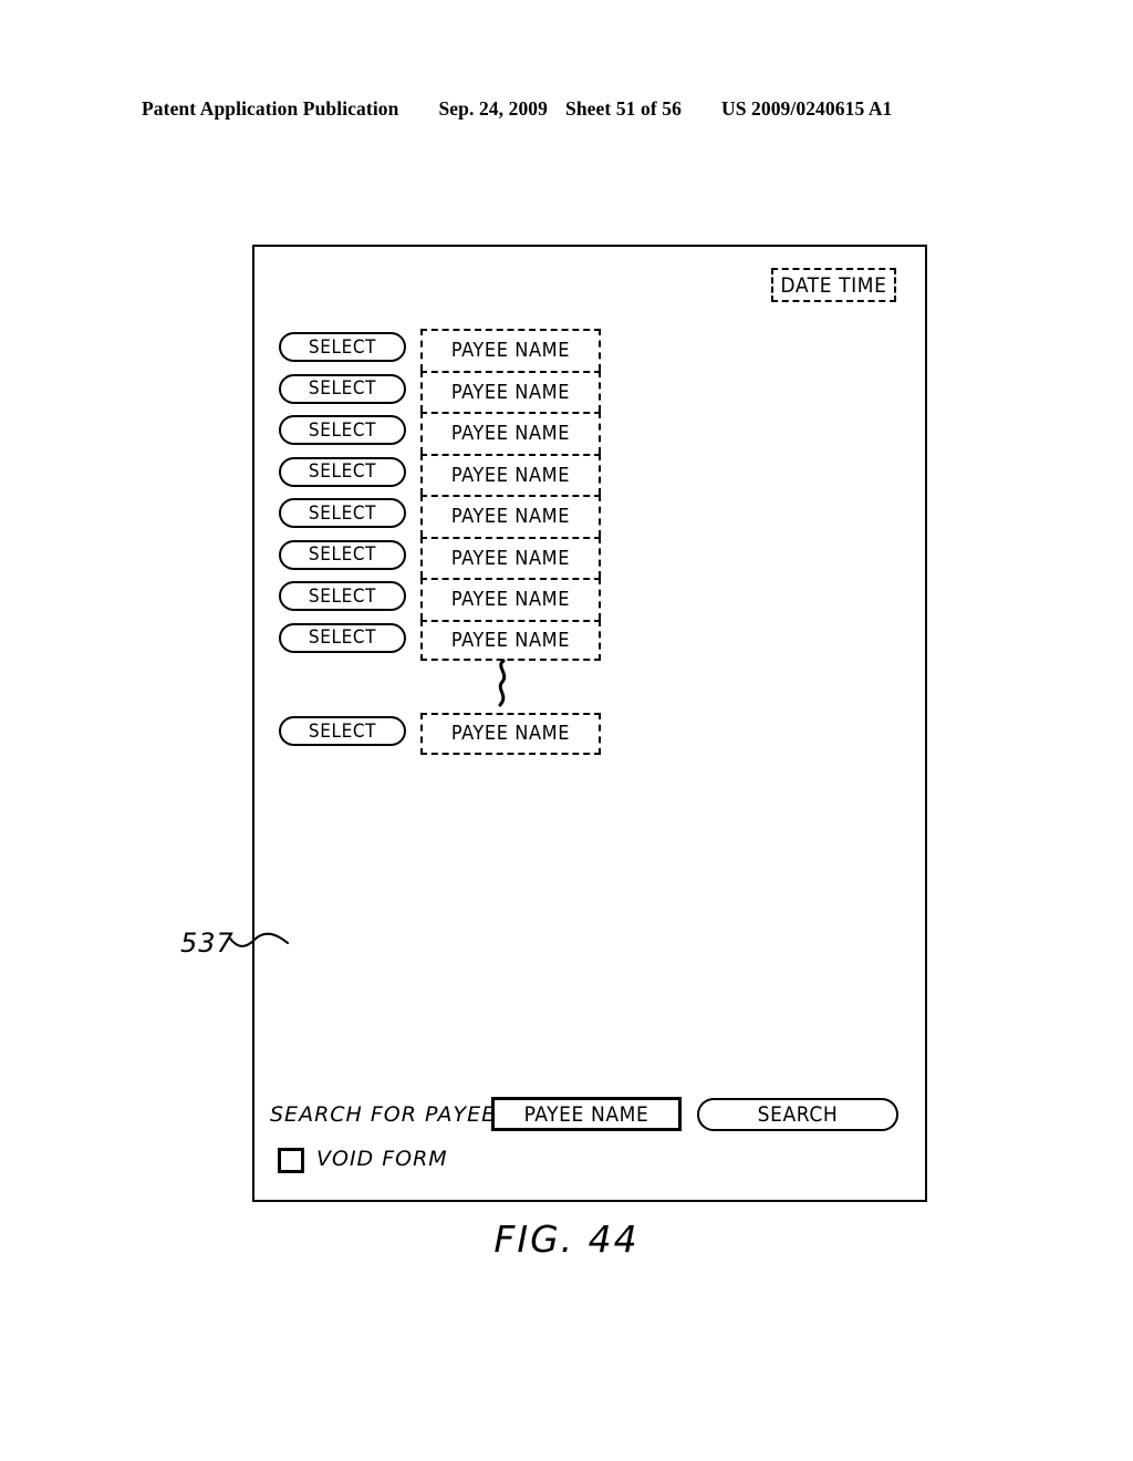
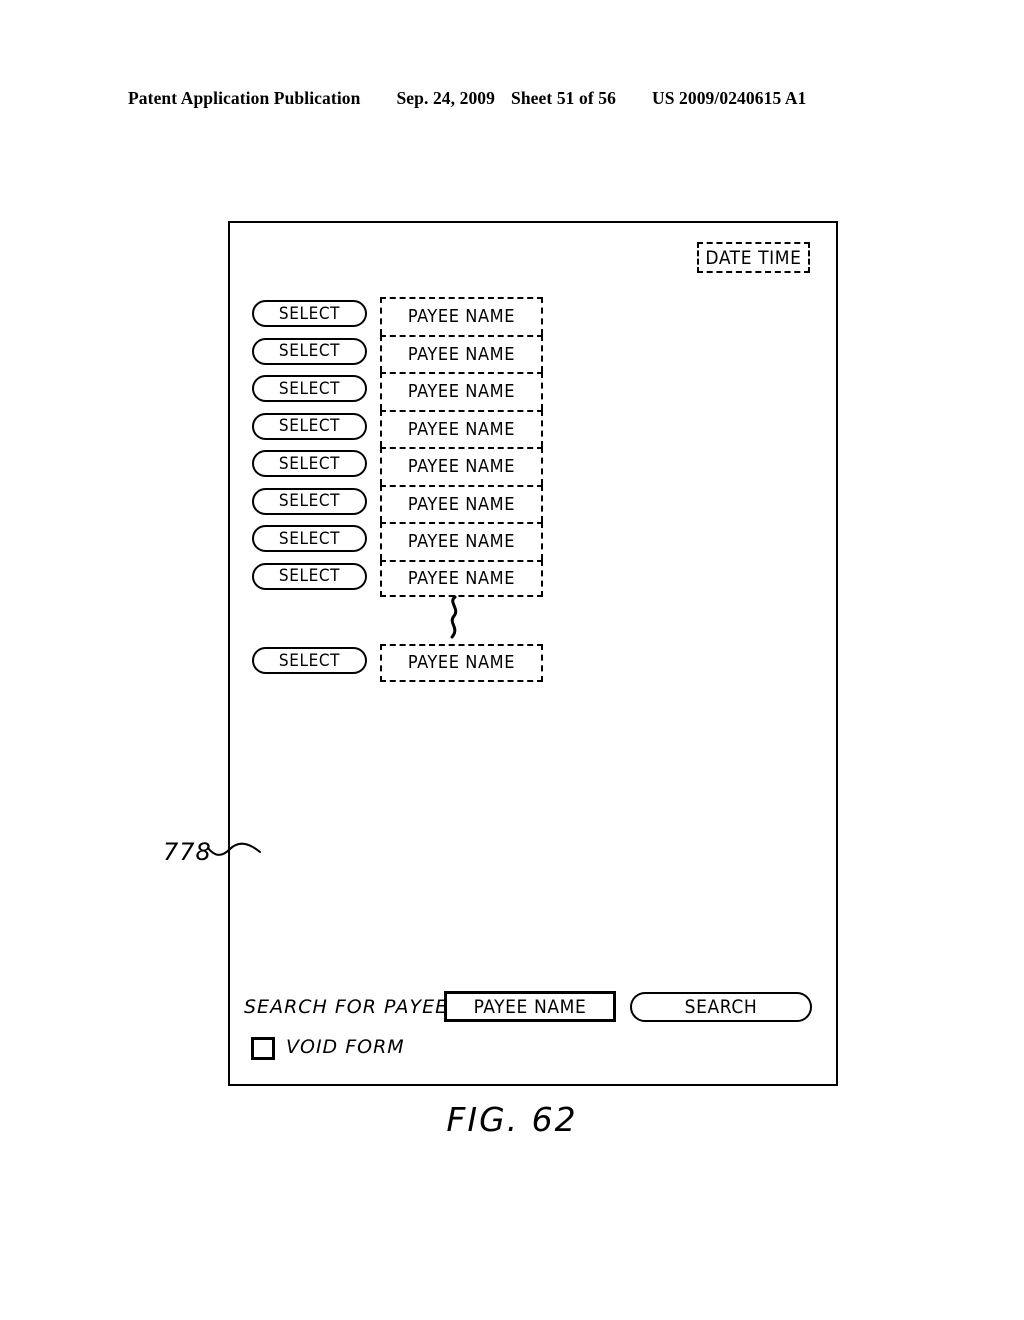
  Patent Application Publication
  Sep. 24, 2009
  Sheet 51 of 56
  US 2009/0240615 A1
  DATE TIME
  SELECT
  PAYEE NAME
  SELECT
  PAYEE NAME
  SELECT
  PAYEE NAME
  SELECT
  PAYEE NAME
  SELECT
  PAYEE NAME
  SELECT
  PAYEE NAME
  SELECT
  PAYEE NAME
  SELECT
  PAYEE NAME
  SELECT
  PAYEE NAME
  SEARCH FOR PAYEE
  PAYEE NAME
  SEARCH
  VOID FORM
- 537
+ 778
- FIG. 44
+ FIG. 62
